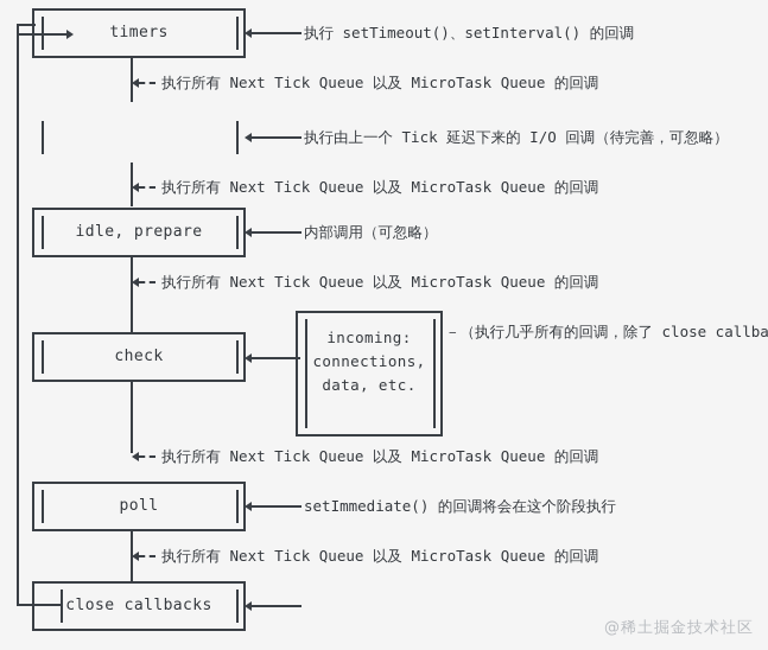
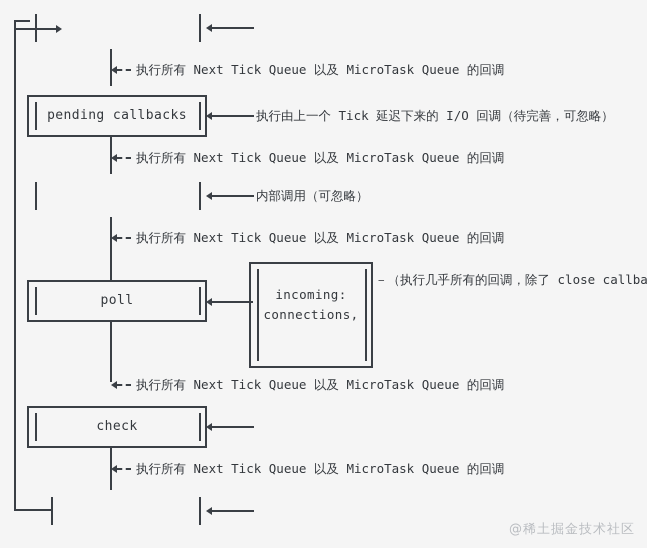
- timers
- 执行 setTimeout()、setInterval() 的回调
  执行所有 Next Tick Queue 以及 MicroTask Queue 的回调
+ pending callbacks
  执行由上一个 Tick 延迟下来的 I/O 回调（待完善，可忽略）
  执行所有 Next Tick Queue 以及 MicroTask Queue 的回调
- idle, prepare
  内部调用（可忽略）
  执行所有 Next Tick Queue 以及 MicroTask Queue 的回调
- check
+ poll
  incoming:
  connections,
- data, etc.
  －（执行几乎所有的回调，除了 close callba
  执行所有 Next Tick Queue 以及 MicroTask Queue 的回调
- poll
+ check
- setImmediate() 的回调将会在这个阶段执行
  执行所有 Next Tick Queue 以及 MicroTask Queue 的回调
- close callbacks
  @稀土掘金技术社区
